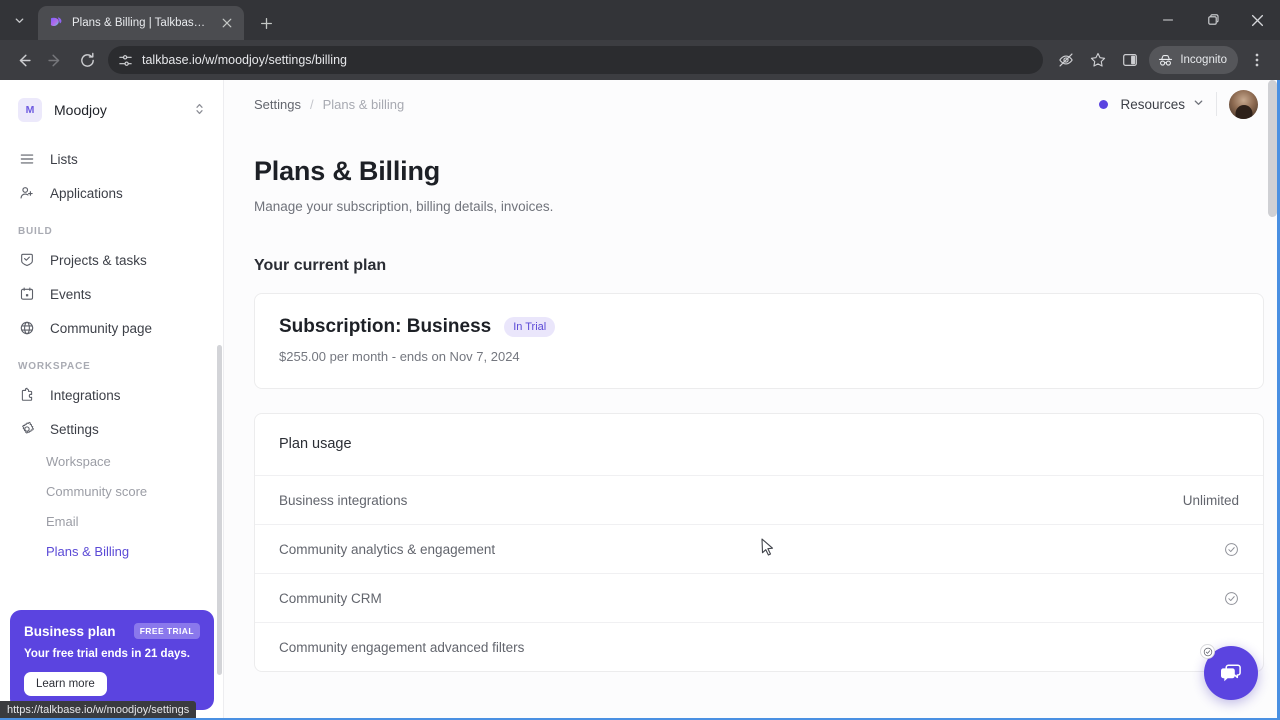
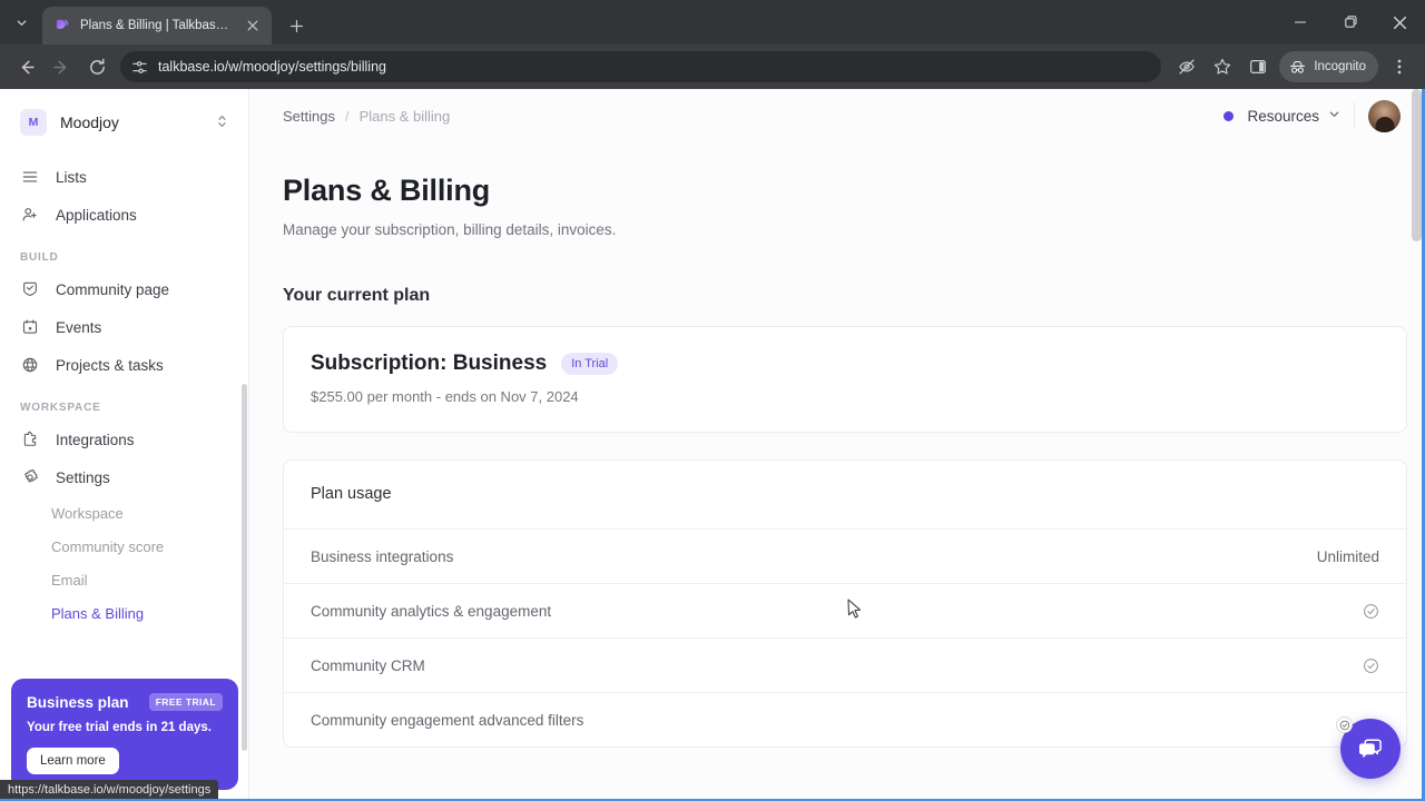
  Plans & Billing | Talkbase.io
  talkbase.io/w/moodjoy/settings/billing
  Incognito
  M
  Moodjoy
  Lists
  Applications
  BUILD
- Projects & tasks
+ Community page
  Events
- Community page
+ Projects & tasks
  WORKSPACE
  Integrations
  Settings
  Workspace
  Community score
  Email
  Plans & Billing
  Business plan
  FREE TRIAL
  Your free trial ends in 21 days.
  Learn more
  https://talkbase.io/w/moodjoy/settings
  Settings
  /
  Plans & billing
  Resources
  Plans & Billing
  Manage your subscription, billing details, invoices.
  Your current plan
  Subscription: Business
  In Trial
  $255.00 per month - ends on Nov 7, 2024
  Plan usage
  Business integrations
  Unlimited
  Community analytics & engagement
  Community CRM
  Community engagement advanced filters
